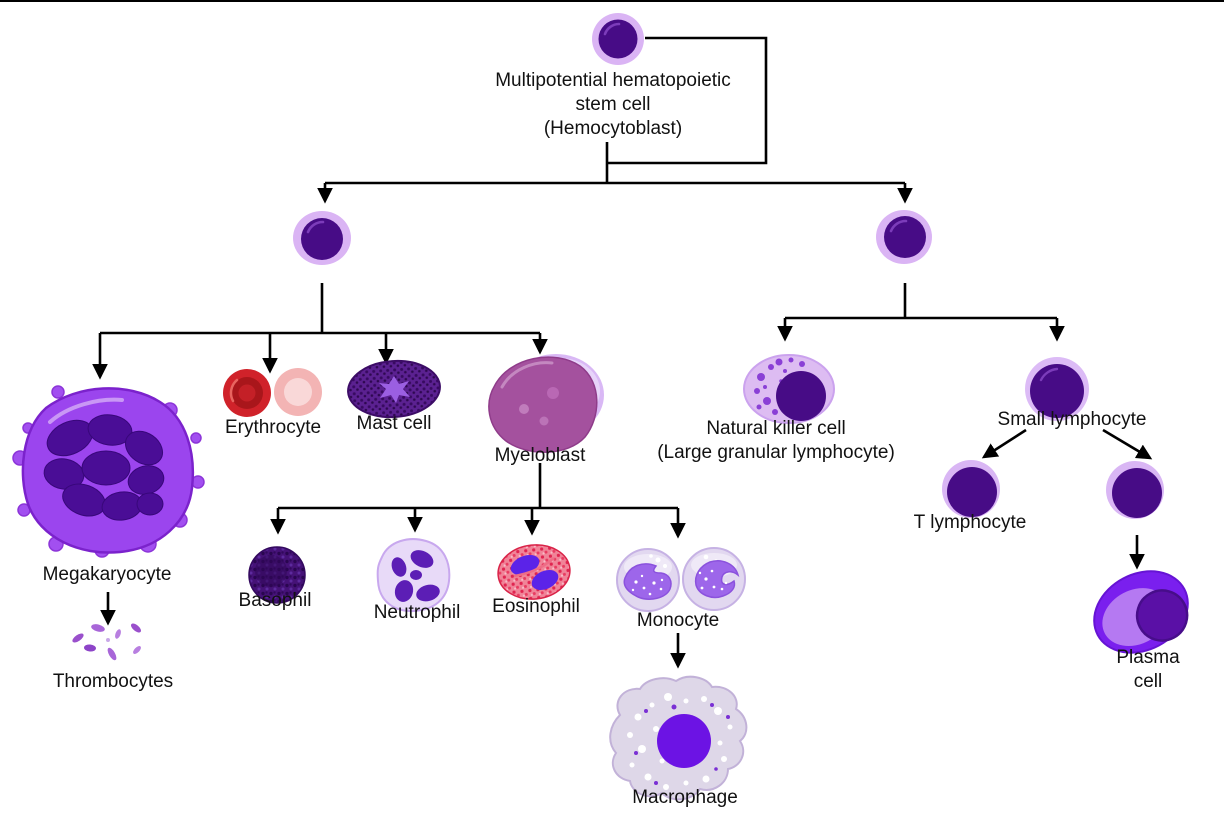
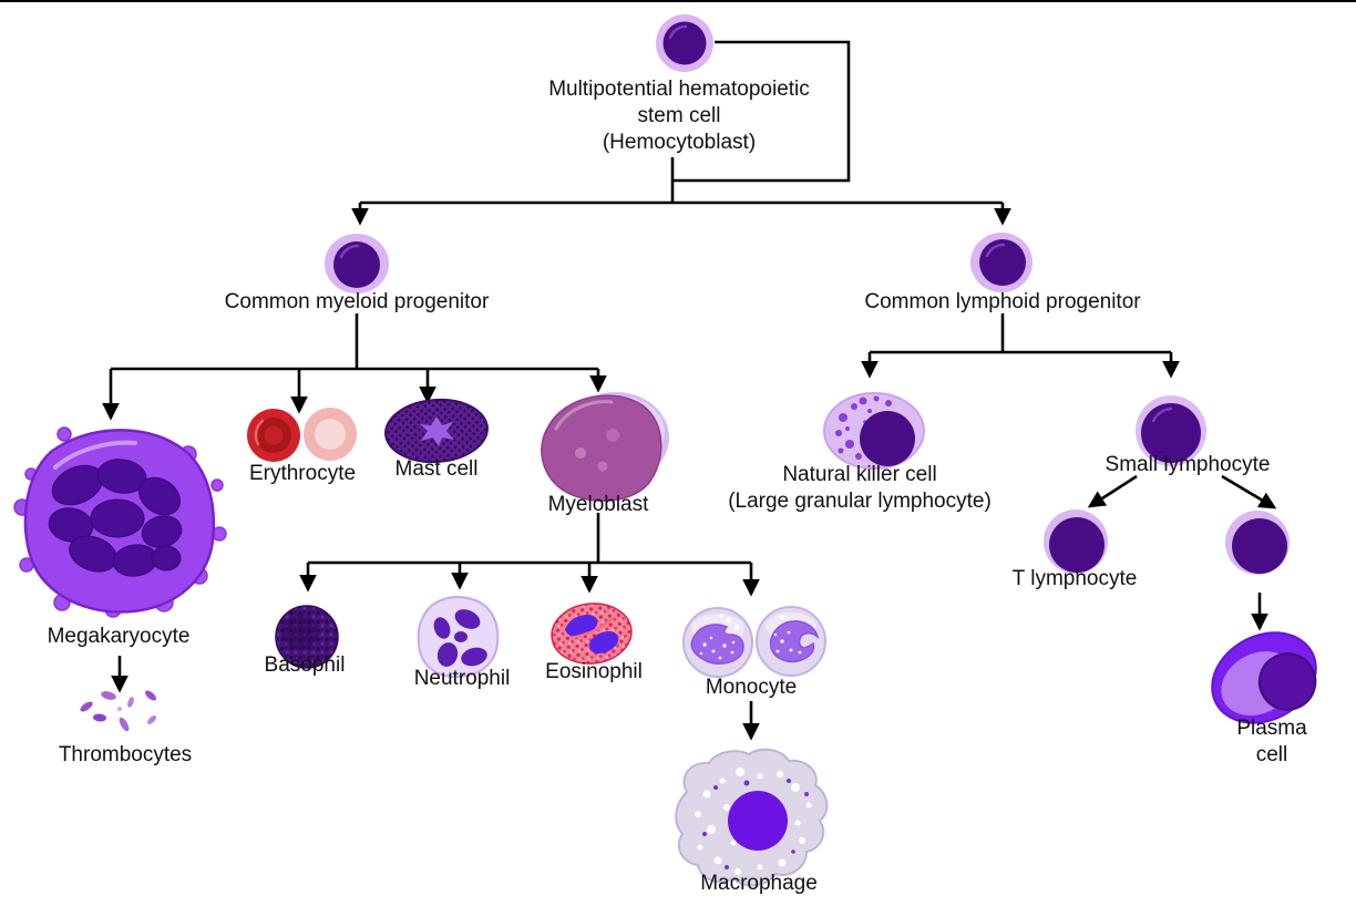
  Multipotential hematopoietic
  stem cell
  (Hemocytoblast)
+ Common myeloid progenitor
+ Common lymphoid progenitor
  Erythrocyte
  Mast cell
  Myeloblast
  Natural killer cell
  (Large granular lymphocyte)
  Small lymphocyte
  Megakaryocyte
  Basophil
  Neutrophil
  Eosinophil
  Monocyte
  T lymphocyte
  Thrombocytes
  Plasma cell
  Macrophage
